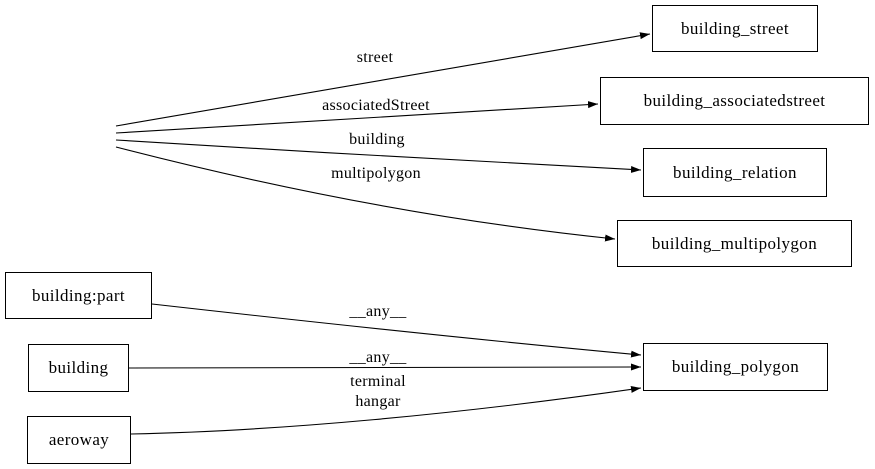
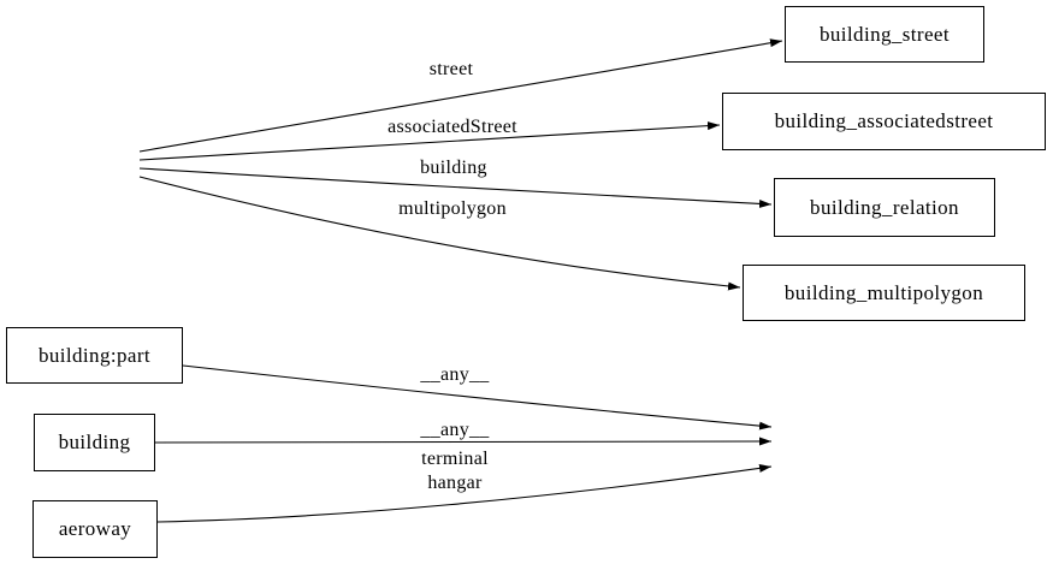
  building_street
  building_associatedstreet
  building_relation
  building_multipolygon
  building:part
  building
  aeroway
- building_polygon
  street
  associatedStreet
  building
  multipolygon
  __any__
  __any__
  terminal
  hangar
